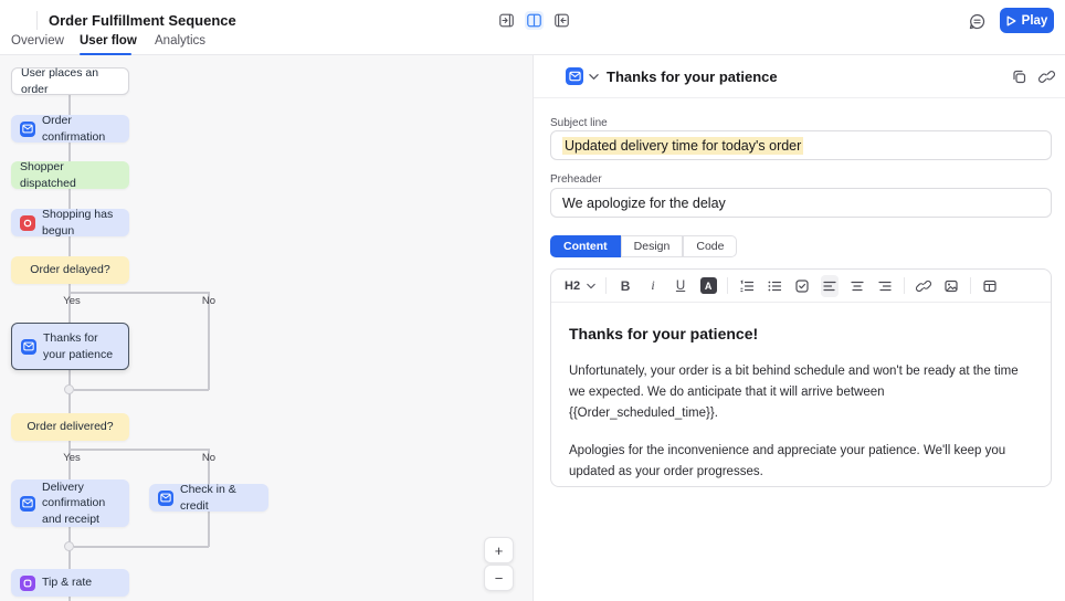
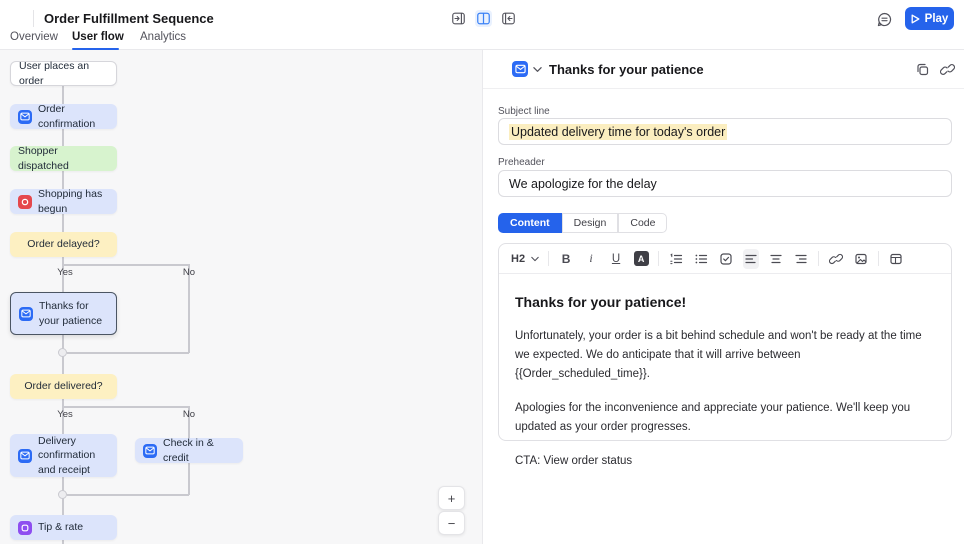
  Order Fulfillment Sequence
  Overview
  User flow
  Analytics
  Play
  Yes
  No
  Yes
  No
  User places an order
  Order confirmation
  Shopper dispatched
  Shopping has begun
  Order delayed?
  Thanks for your patience
  Order delivered?
  Delivery confirmation and receipt
  Check in & credit
  Tip & rate
  +
  −
  Thanks for your patience
  Subject line
  Updated delivery time for today's order
  Preheader
  We apologize for the delay
  Content
  Design
  Code
  H2
  B
  i
  U
  A
  Thanks for your patience!
  Unfortunately, your order is a bit behind schedule and won't be ready at the time we expected. We do anticipate that it will arrive between {{Order_scheduled_time}}.
  Apologies for the inconvenience and appreciate your patience. We'll keep you updated as your order progresses.
+ CTA: View order status
